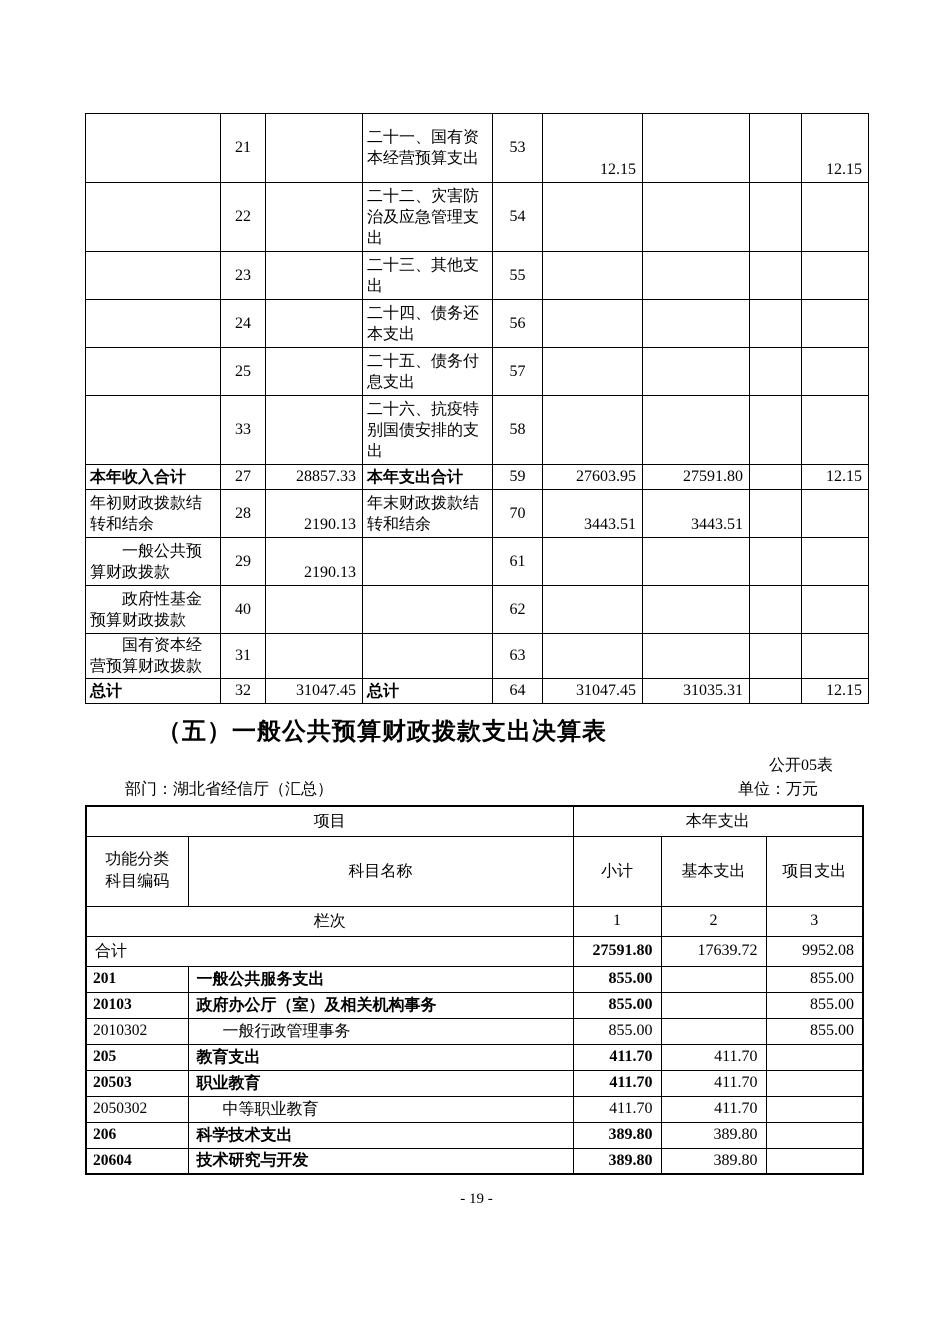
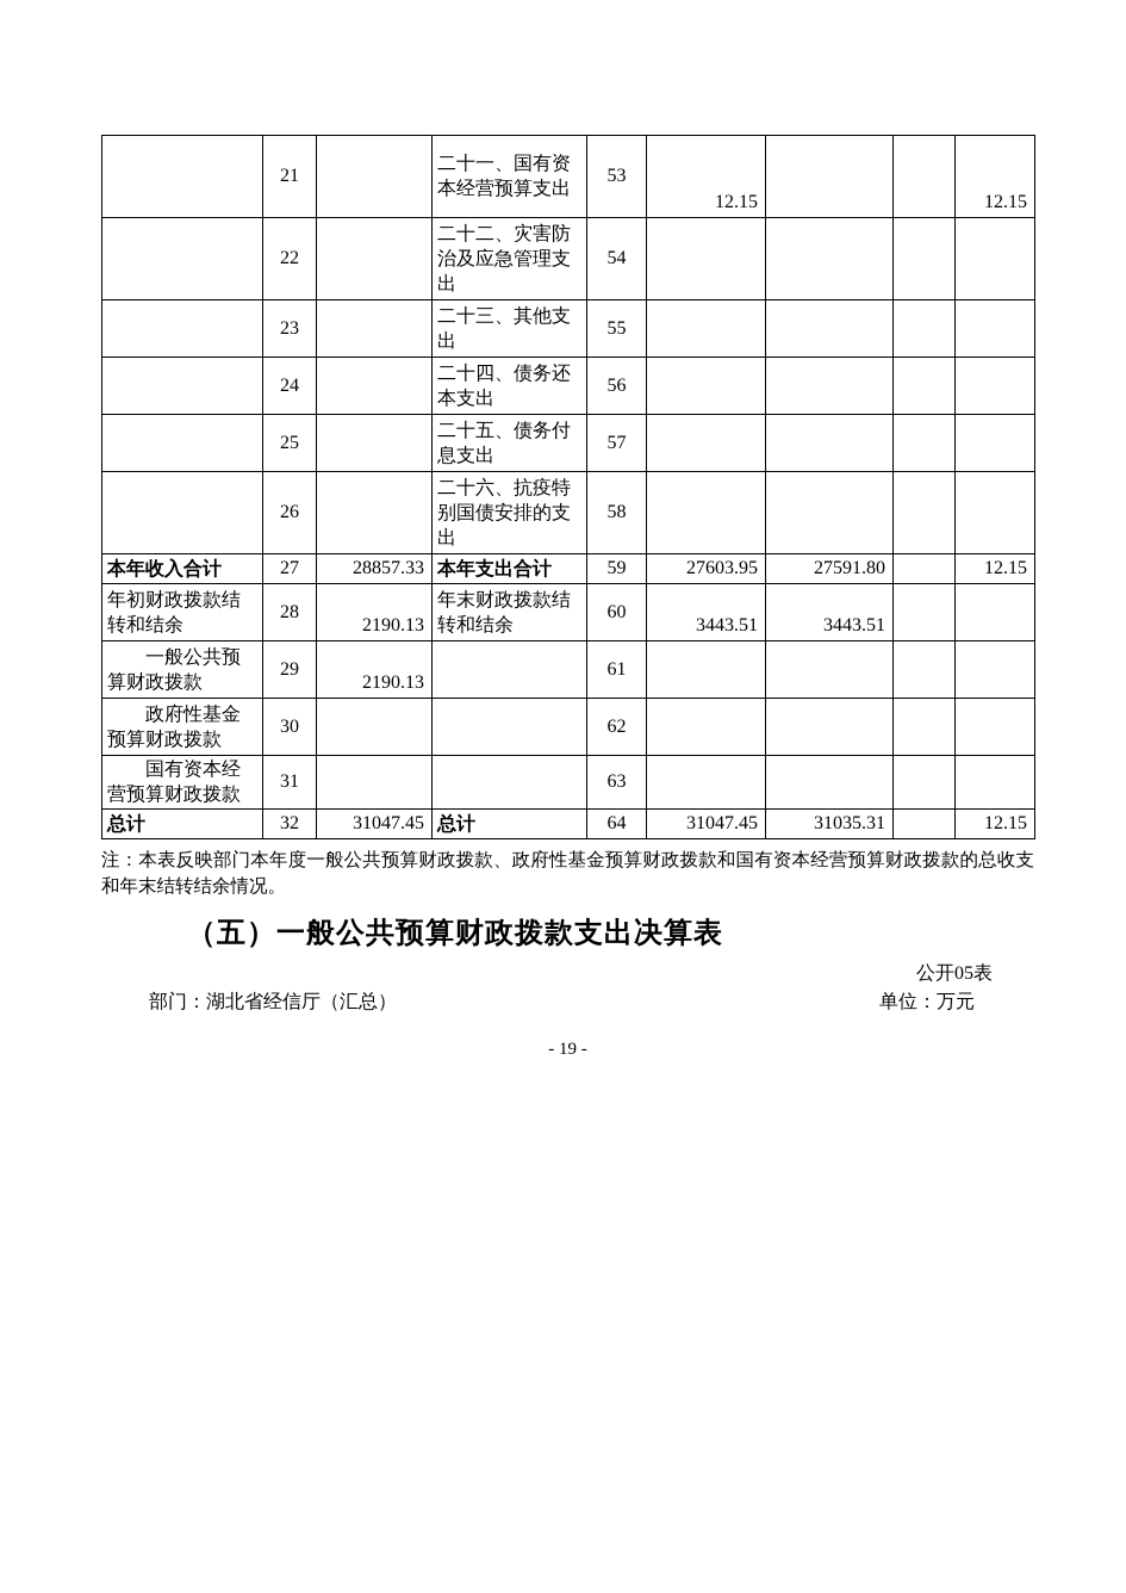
  	21		二十一、国有资本经营预算支出	53	12.15			12.15
  	22		二十二、灾害防治及应急管理支出	54
  	23		二十三、其他支出	55
  	24		二十四、债务还本支出	56
  	25		二十五、债务付息支出	57
- 	33		二十六、抗疫特别国债安排的支出	58
+ 	26		二十六、抗疫特别国债安排的支出	58
  本年收入合计	27	28857.33	本年支出合计	59	27603.95	27591.80		12.15
- 年初财政拨款结转和结余	28	2190.13	年末财政拨款结转和结余	70	3443.51	3443.51
+ 年初财政拨款结转和结余	28	2190.13	年末财政拨款结转和结余	60	3443.51	3443.51
  一般公共预算财政拨款	29	2190.13		61
- 政府性基金预算财政拨款	40			62
+ 政府性基金预算财政拨款	30			62
  国有资本经营预算财政拨款	31			63
  总计	32	31047.45	总计	64	31047.45	31035.31		12.15
+ 注：本表反映部门本年度一般公共预算财政拨款、政府性基金预算财政拨款和国有资本经营预算财政拨款的总收支和年末结转结余情况。
  （五）一般公共预算财政拨款支出决算表
  公开05表
  部门：湖北省经信厅（汇总）
  单位：万元
- 项目	本年支出
- 功能分类 科目编码	科目名称	小计	基本支出	项目支出
- 栏次	1	2	3
- 合计	27591.80	17639.72	9952.08
- 201	一般公共服务支出	855.00		855.00
- 20103	政府办公厅（室）及相关机构事务	855.00		855.00
- 2010302	一般行政管理事务	855.00		855.00
- 205	教育支出	411.70	411.70
- 20503	职业教育	411.70	411.70
- 2050302	中等职业教育	411.70	411.70
- 206	科学技术支出	389.80	389.80
- 20604	技术研究与开发	389.80	389.80
  - 19 -
